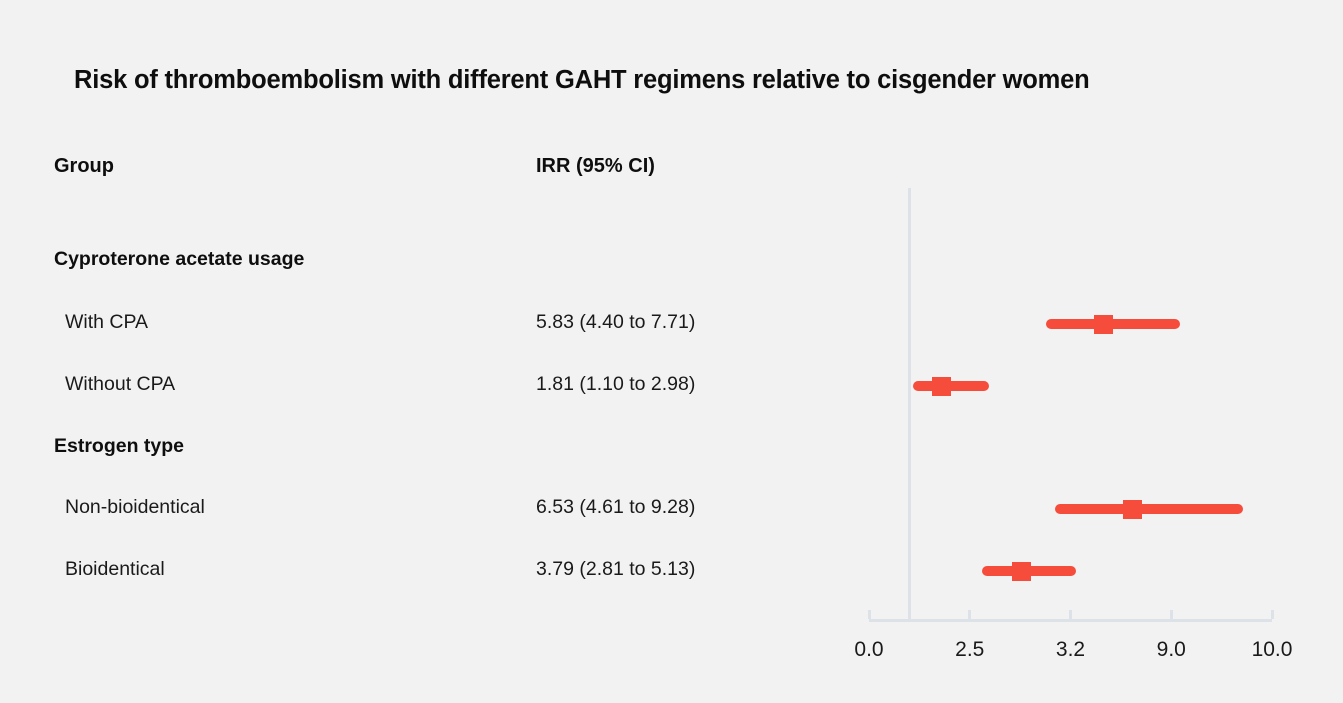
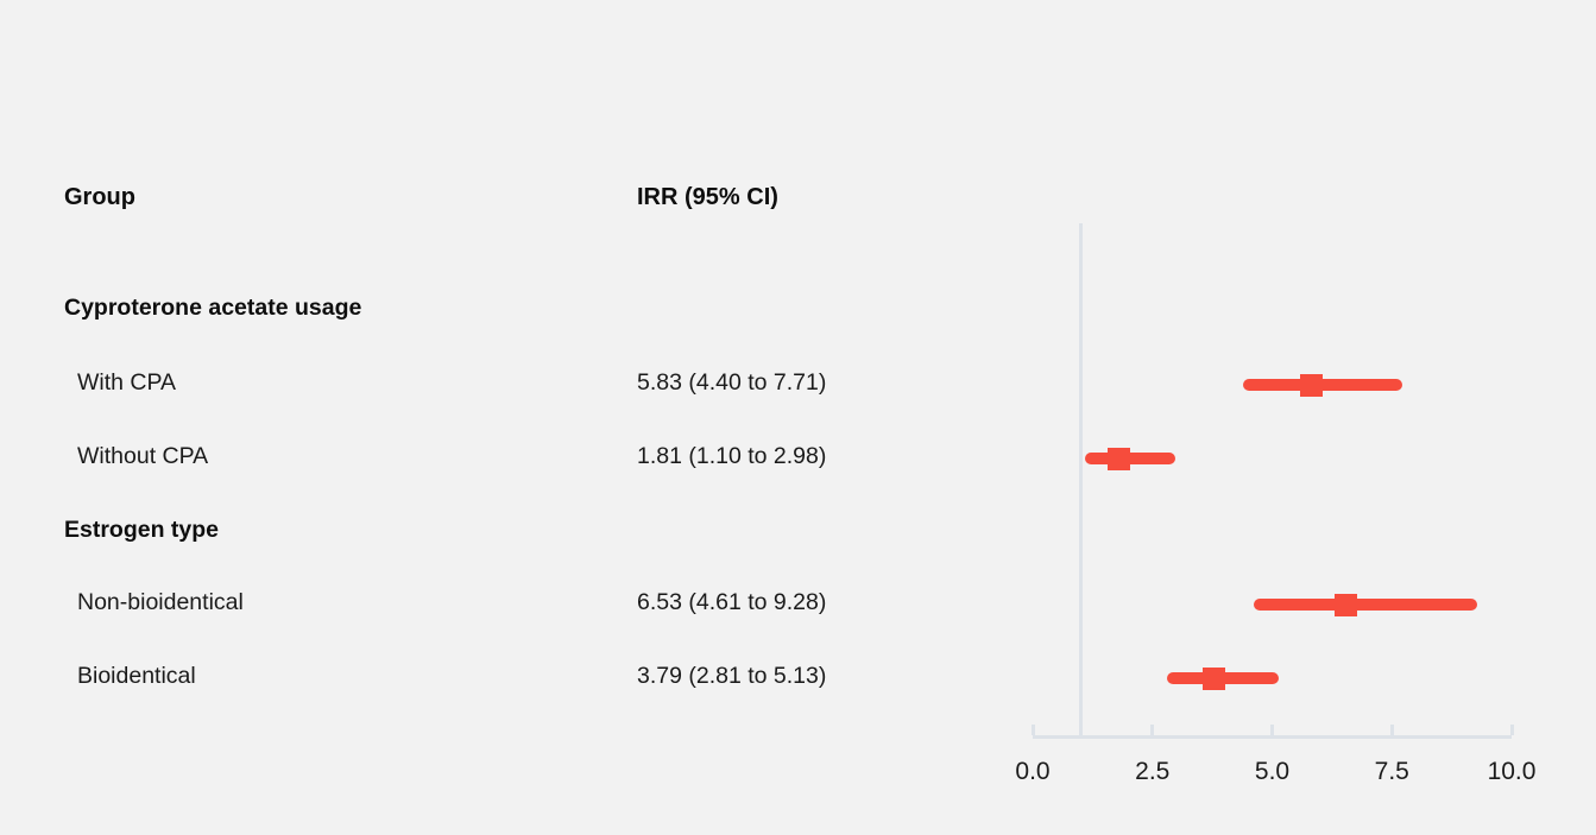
- Risk of thromboembolism with different GAHT regimens relative to cisgender women
  Group
  IRR (95% CI)
  Cyproterone acetate usage
  With CPA
  5.83 (4.40 to 7.71)
  Without CPA
  1.81 (1.10 to 2.98)
  Estrogen type
  Non-bioidentical
  6.53 (4.61 to 9.28)
  Bioidentical
  3.79 (2.81 to 5.13)
  0.0
  2.5
- 3.2
+ 5.0
- 9.0
+ 7.5
  10.0
